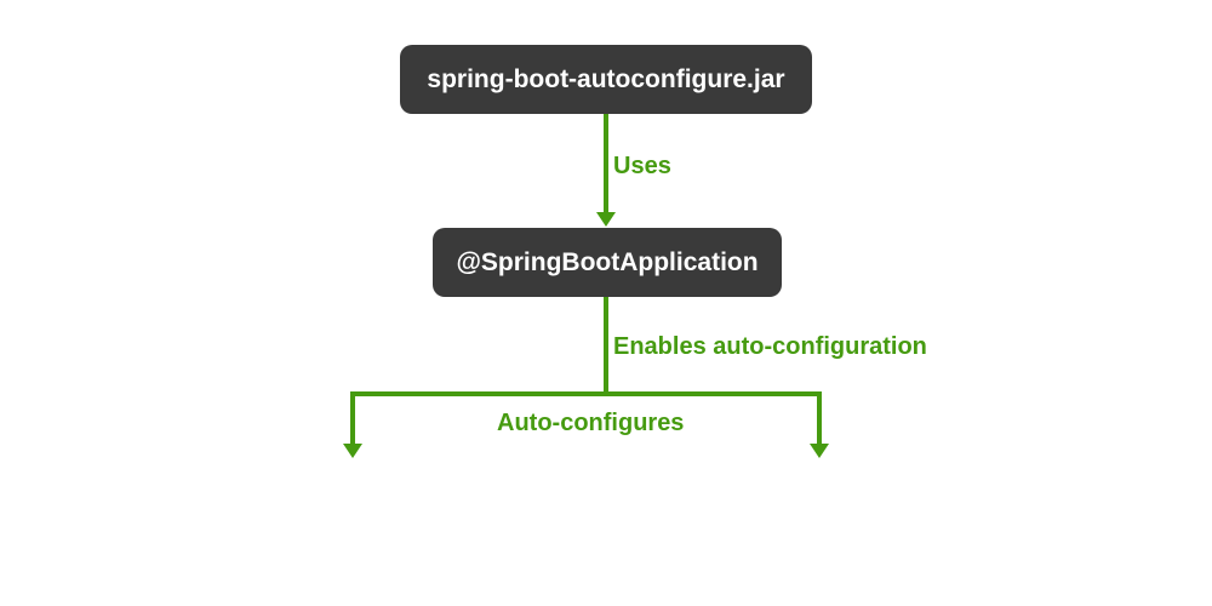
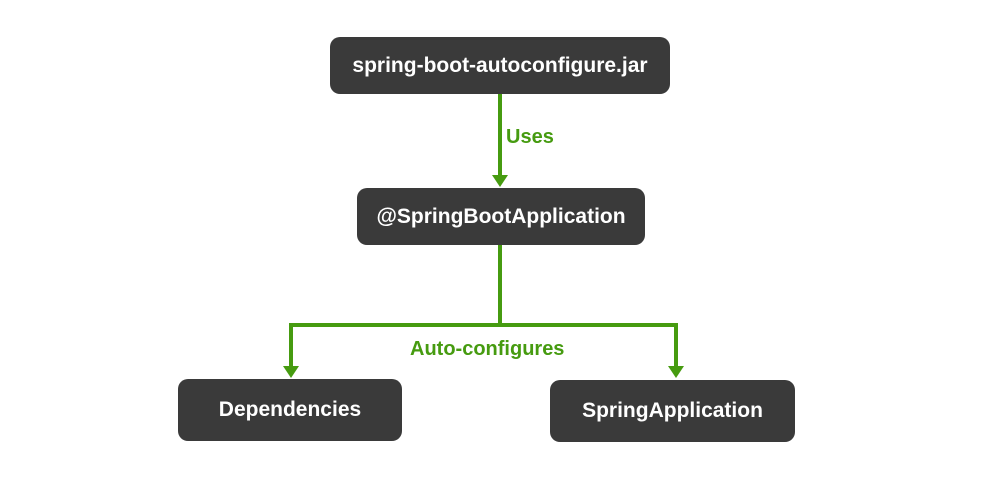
  spring-boot-autoconfigure.jar
  @SpringBootApplication
+ Dependencies
+ SpringApplication
  Uses
- Enables auto-configuration
  Auto-configures
